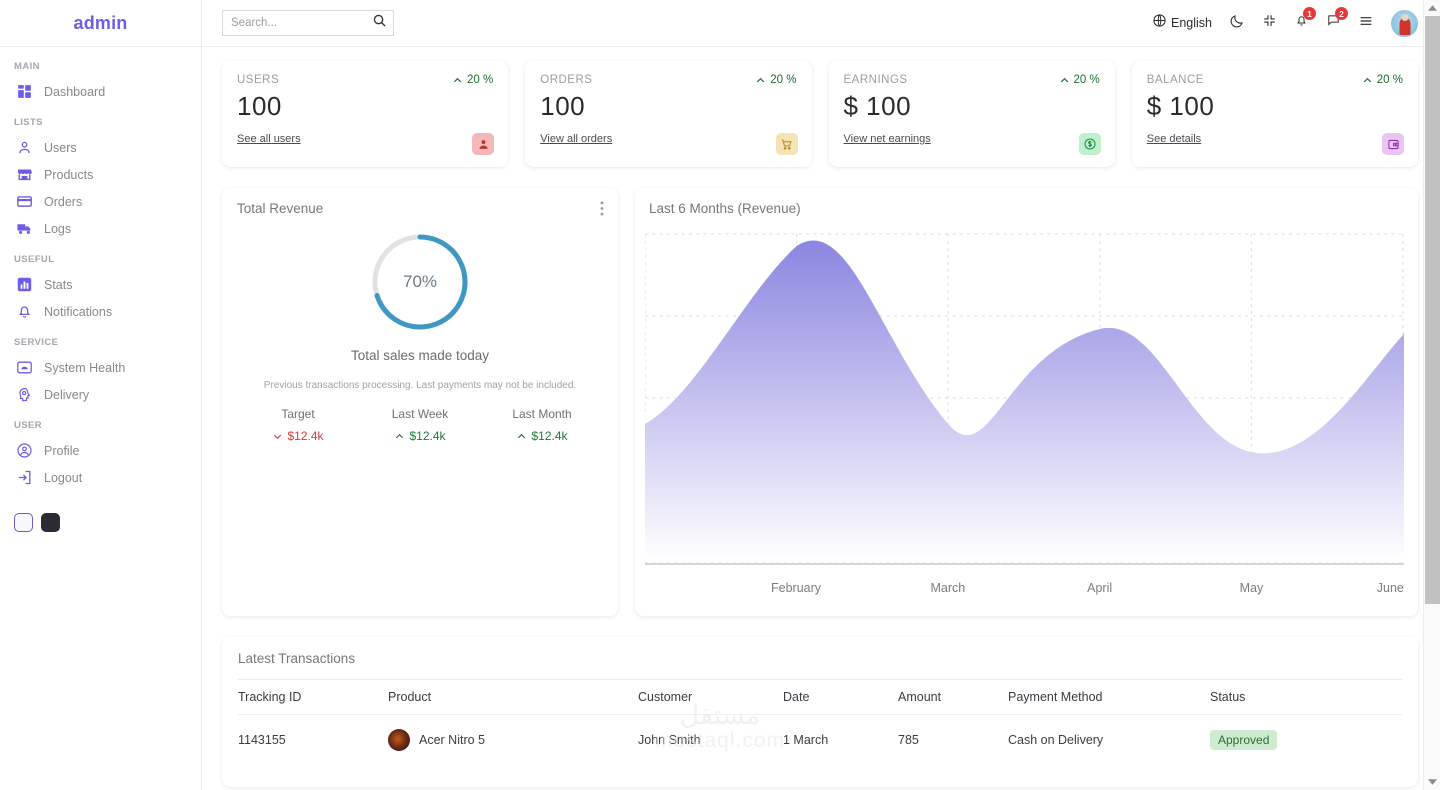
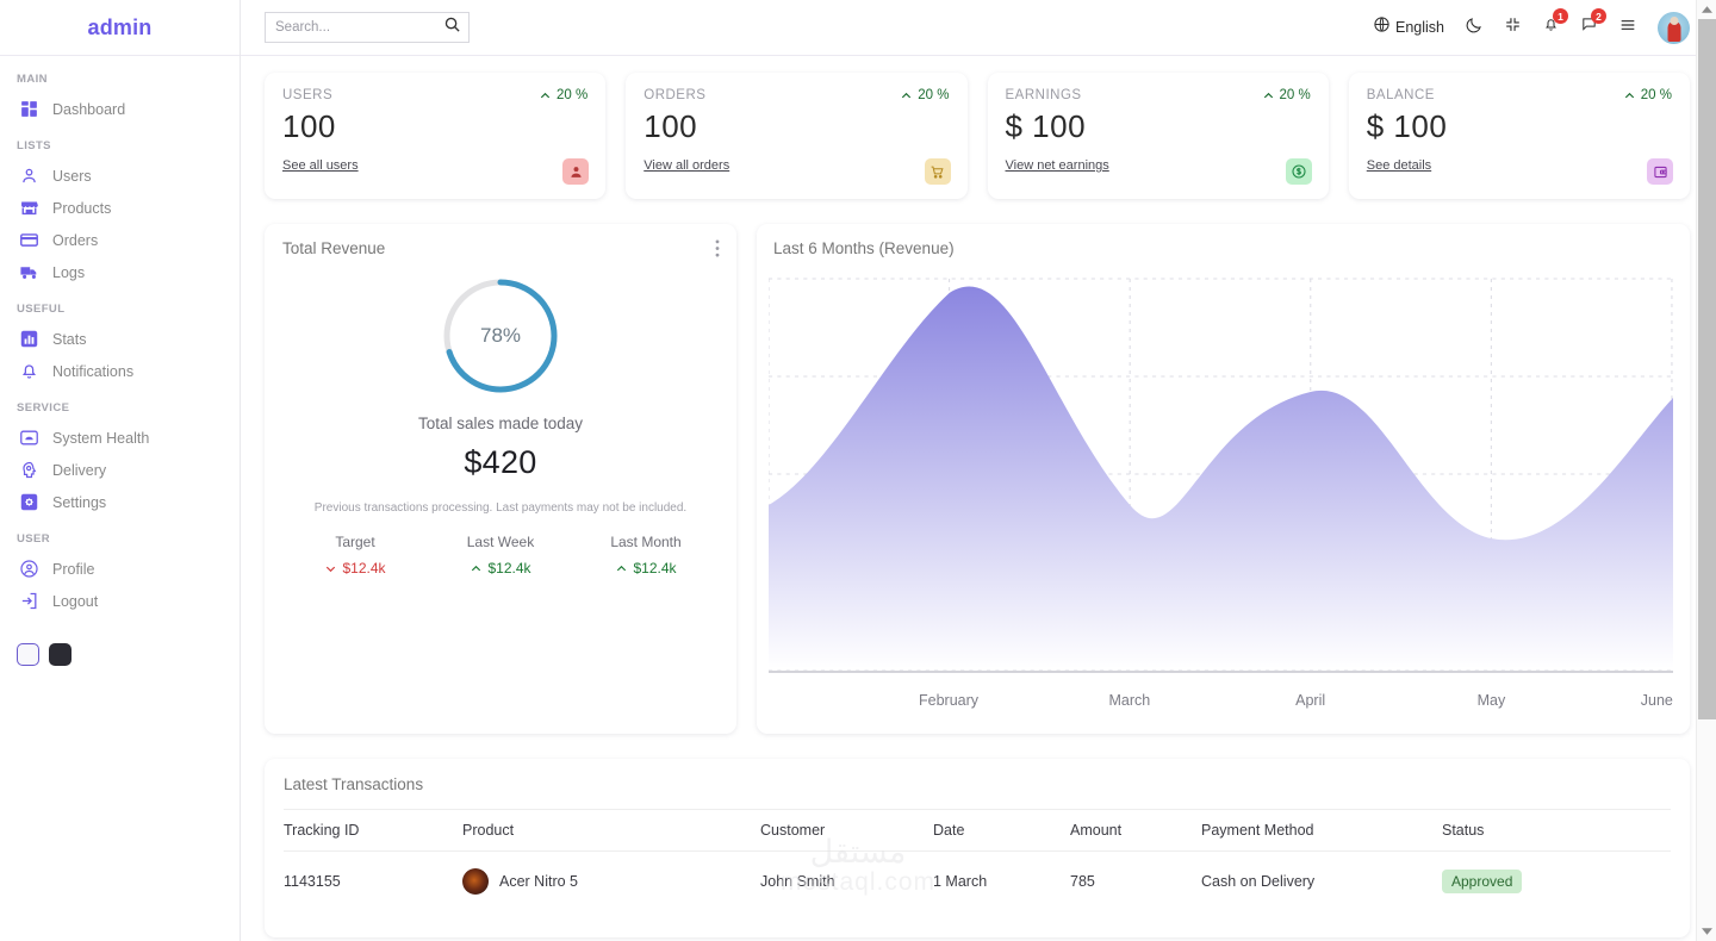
  admin
  MAIN
  Dashboard
  LISTS
  Users
  Products
  Orders
  Logs
  USEFUL
  Stats
  Notifications
  SERVICE
  System Health
  Delivery
+ Settings
  USER
  Profile
  Logout
  Search...
  English
  1
  2
  USERS
  20 %
  100
  See all users
  ORDERS
  20 %
  100
  View all orders
  EARNINGS
  20 %
  $ 100
  View net earnings
  BALANCE
  20 %
  $ 100
  See details
  Total Revenue
- 70%
+ 78%
  Total sales made today
+ $420
  Previous transactions processing. Last payments may not be included.
  Target
  $12.4k
  Last Week
  $12.4k
  Last Month
  $12.4k
  Last 6 Months (Revenue)
  February
  March
  April
  May
  June
  Latest Transactions
  Tracking ID	Product	Customer	Date	Amount	Payment Method	Status
  1143155	Acer Nitro 5	John Smith	1 March	785	Cash on Delivery	Approved
  mostaql.com
